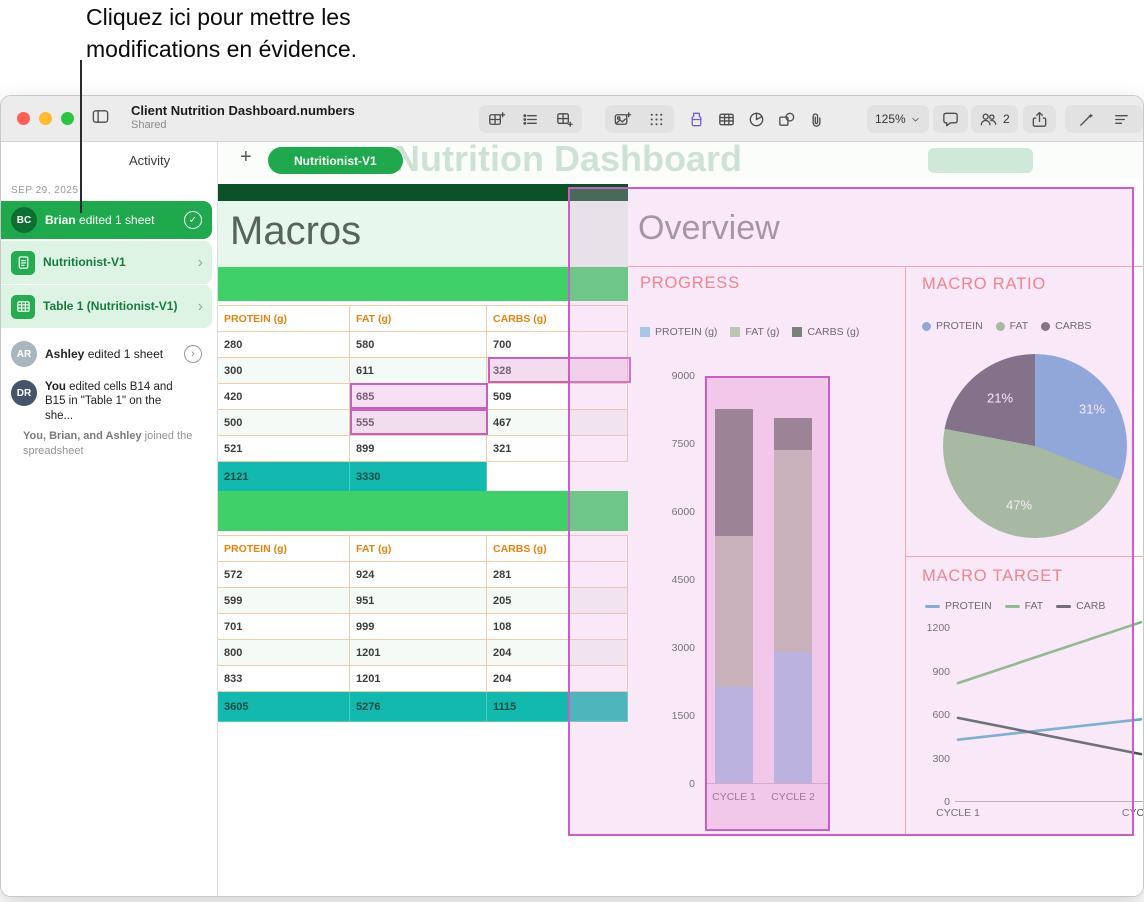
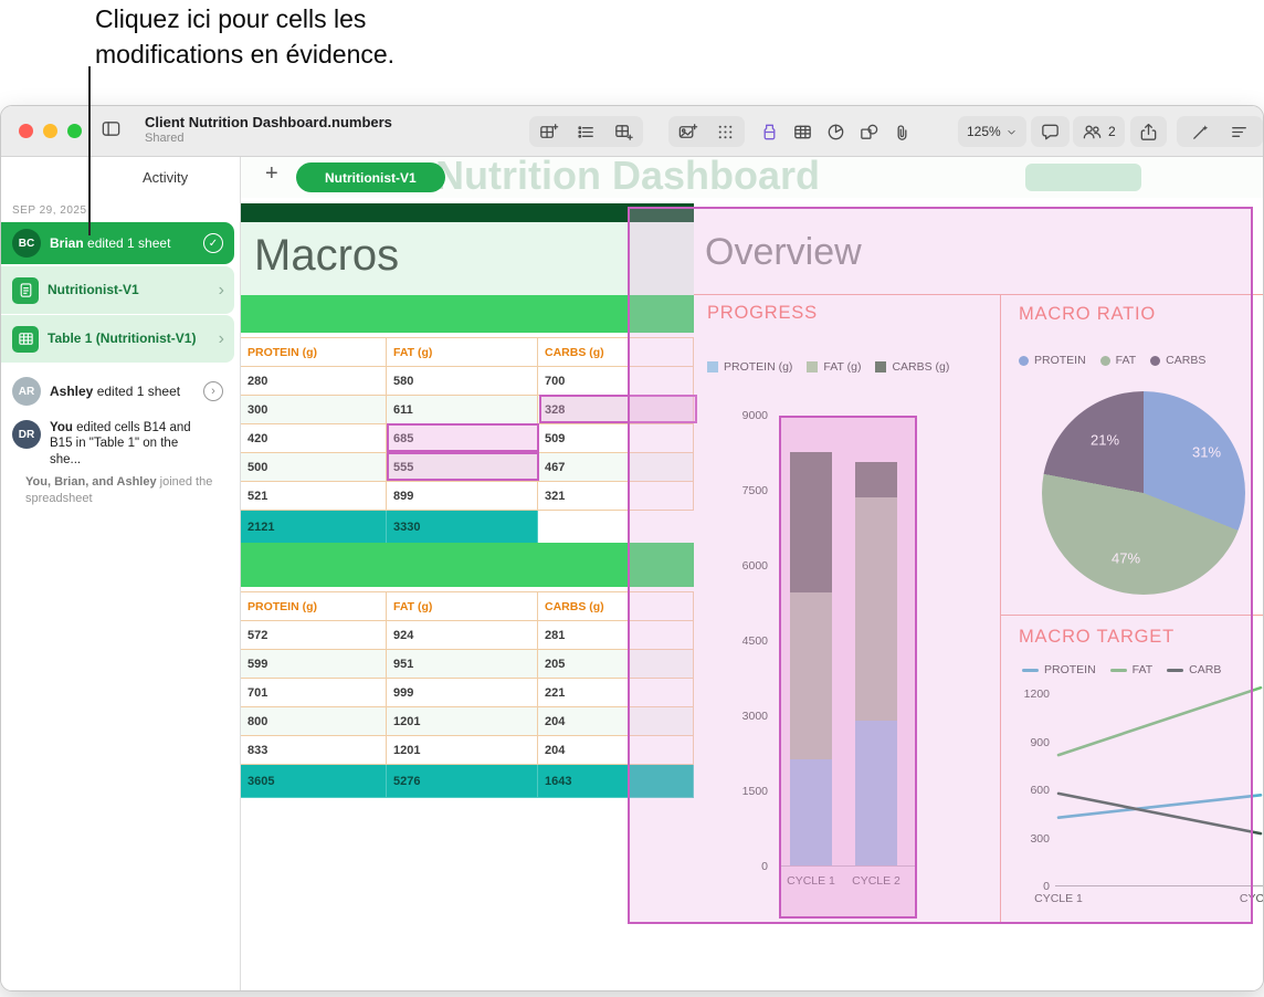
- Cliquez ici pour mettre les modifications en évidence.
+ Cliquez ici pour cells les modifications en évidence.
  Client Nutrition Dashboard.numbers
  Shared
  125%
  2
  Activity
  Nutrition Dashboard
  +
  Nutritionist-V1
  SEP 29, 2025
  BC
  Brian edited 1 sheet
  ✓
  Nutritionist-V1
  ›
  Table 1 (Nutritionist-V1)
  ›
  AR
  Ashley edited 1 sheet
  ›
  DR
  You edited cells B14 and B15 in "Table 1" on the she...
  You, Brian, and Ashley joined the spreadsheet
  Macros
  PROTEIN (g)
  FAT (g)
  CARBS (g)
  280
  580
  700
  300
  611
  328
  420
  685
  509
  500
  555
  467
  521
  899
  321
  2121
  3330
  PROTEIN (g)
  FAT (g)
  CARBS (g)
  572
  924
  281
  599
  951
  205
  701
  999
- 108
+ 221
  800
  1201
  204
  833
  1201
  204
  3605
  5276
- 1115
+ 1643
  Overview
  PROGRESS
  PROTEIN (g)
  FAT (g)
  CARBS (g)
  0
  1500
  3000
  4500
  6000
  7500
  9000
  MACRO RATIO
  PROTEIN
  FAT
  CARBS
  31%
  47%
  21%
  MACRO TARGET
  PROTEIN
  FAT
  CARB
  0
  300
  600
  900
  1200
  CYCLE 1
  CYC
  CYCLE 1
  CYCLE 2
